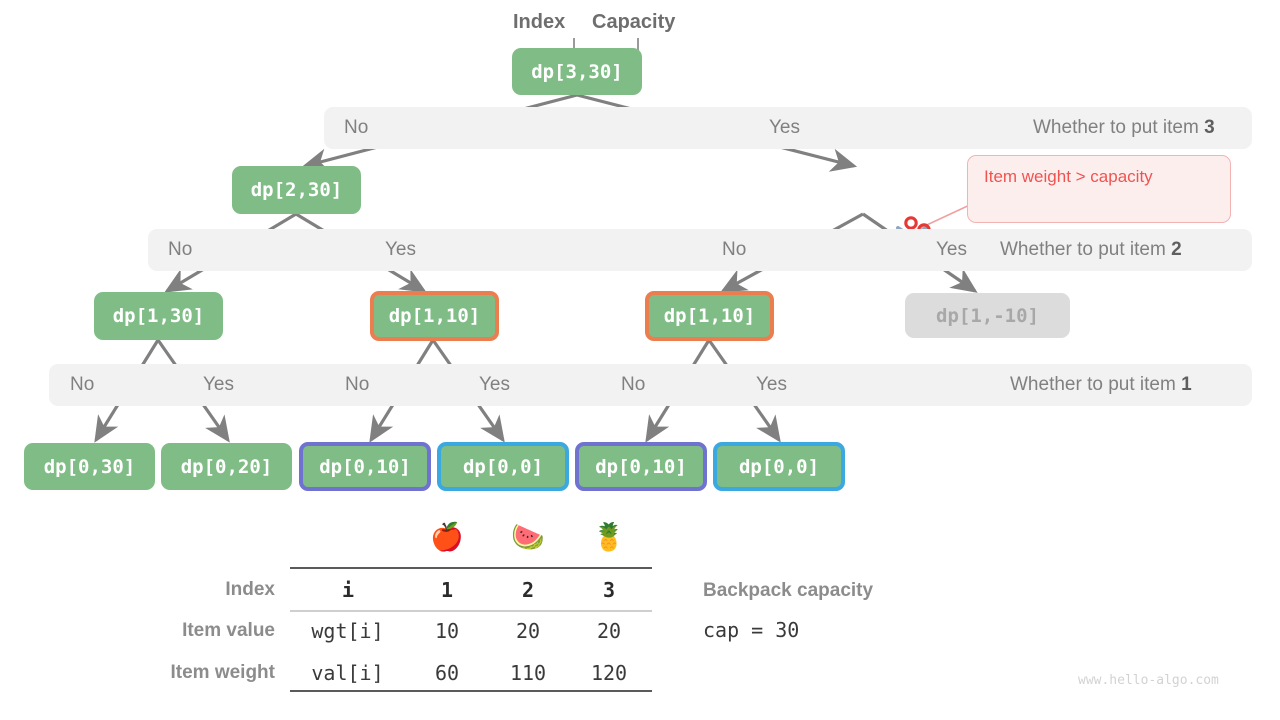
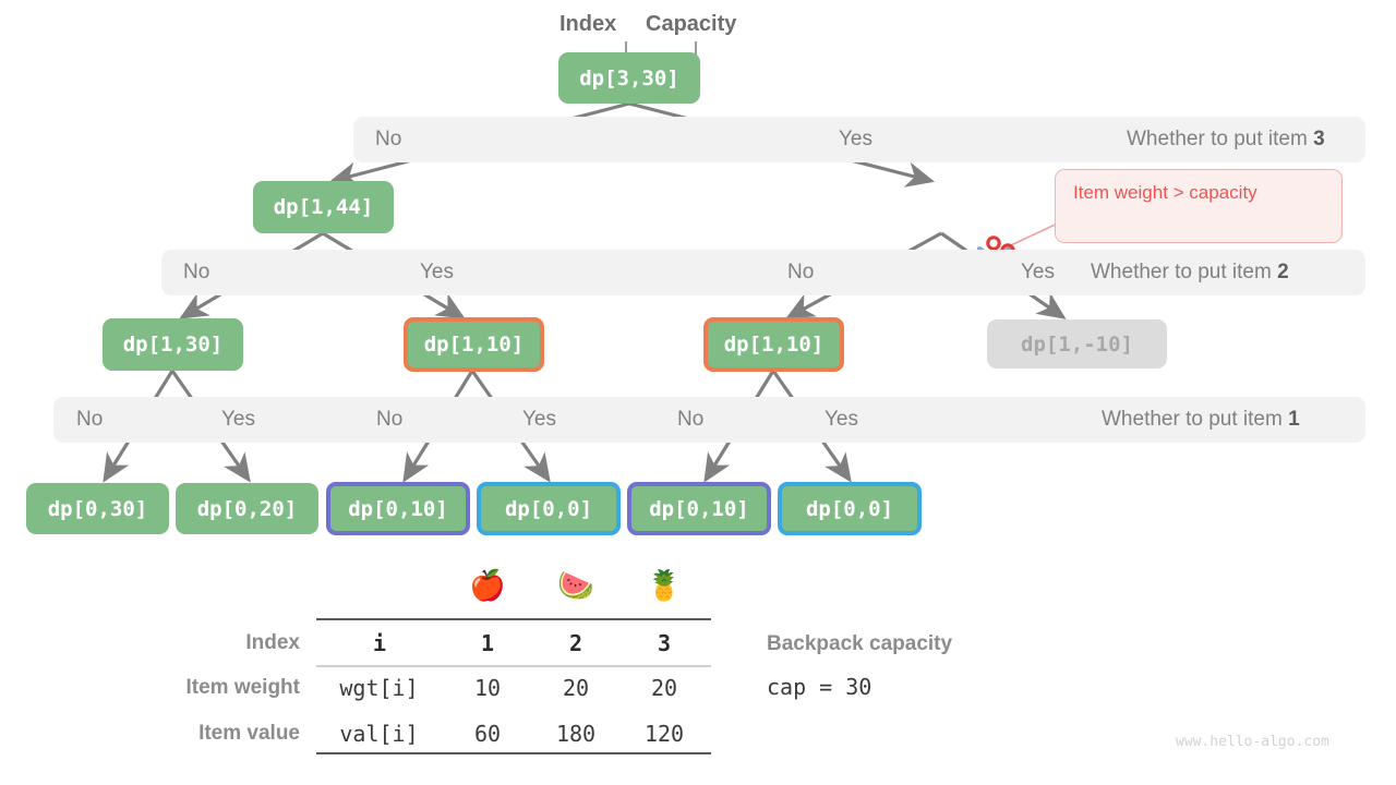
  Index
  Capacity
  No
  Yes
  Whether to put item 3
- dp[2,30]
+ dp[1,44]
  dp[3,30]
  Item weight > capacity
  No
  Yes
  No
  Yes
  Whether to put item 2
  dp[1,30]
  dp[1,10]
  dp[1,10]
  dp[1,-10]
  No
  Yes
  No
  Yes
  No
  Yes
  Whether to put item 1
  dp[0,30]
  dp[0,20]
  dp[0,10]
  dp[0,0]
  dp[0,10]
  dp[0,0]
  🍎
  🍉
  🍍
  Index
  i
  1
  2
  3
- Item value
+ Item weight
  wgt[i]
  10
  20
  20
- Item weight
+ Item value
  val[i]
  60
- 110
+ 180
  120
  Backpack capacity
  cap = 30
  www.hello-algo.com
